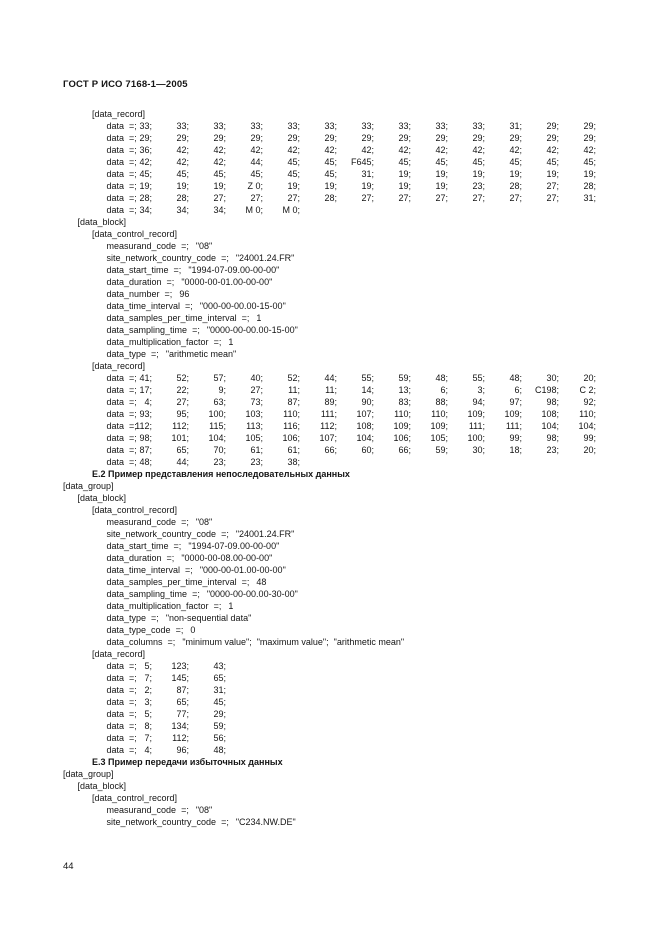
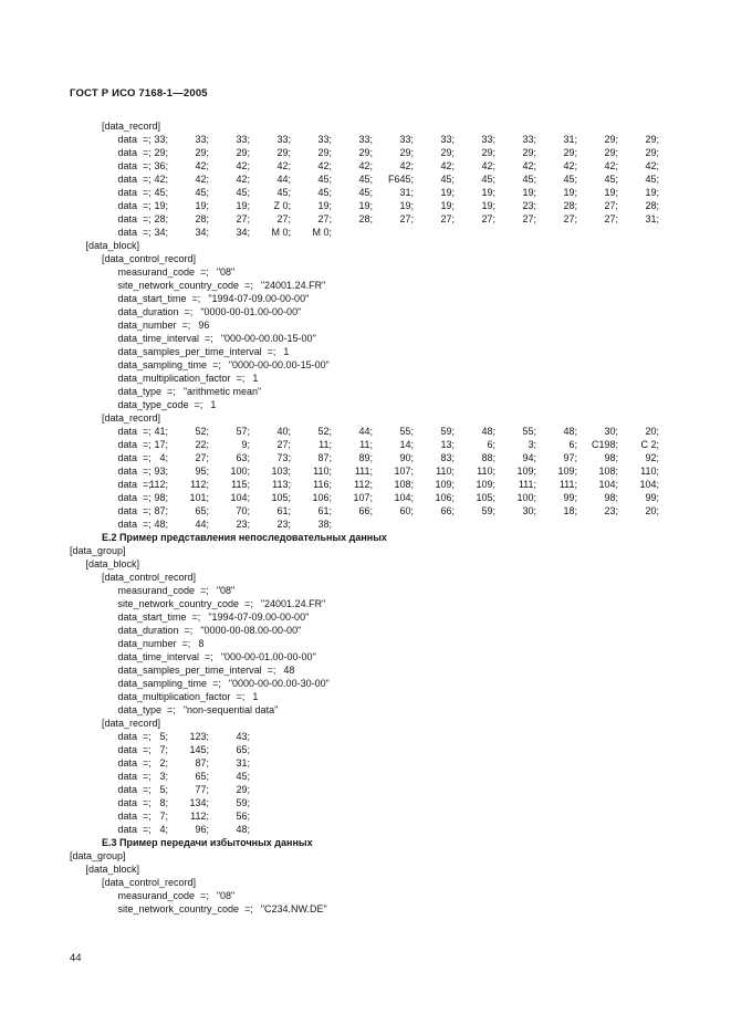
  ГОСТ Р ИСО 7168-1—2005
  [data_record]
  data =;
  33; 33; 33; 33; 33; 33; 33; 33; 33; 33; 31; 29; 29;
  data =;
  29; 29; 29; 29; 29; 29; 29; 29; 29; 29; 29; 29; 29;
  data =;
  36; 42; 42; 42; 42; 42; 42; 42; 42; 42; 42; 42; 42;
  data =;
  42; 42; 42; 44; 45; 45; F645; 45; 45; 45; 45; 45; 45;
  data =;
  45; 45; 45; 45; 45; 45; 31; 19; 19; 19; 19; 19; 19;
  data =;
  19; 19; 19; Z 0; 19; 19; 19; 19; 19; 23; 28; 27; 28;
  data =;
  28; 28; 27; 27; 27; 28; 27; 27; 27; 27; 27; 27; 31;
  data =;
  34; 34; 34; M 0; M 0;
  [data_block]
  [data_control_record]
  measurand_code =; "08"
  site_network_country_code =; "24001.24.FR"
  data_start_time =; "1994-07-09.00-00-00"
  data_duration =; "0000-00-01.00-00-00"
  data_number =; 96
  data_time_interval =; "000-00-00.00-15-00"
  data_samples_per_time_interval =; 1
  data_sampling_time =; "0000-00-00.00-15-00"
  data_multiplication_factor =; 1
  data_type =; "arithmetic mean"
+ data_type_code =; 1
  [data_record]
  data =;
  41; 52; 57; 40; 52; 44; 55; 59; 48; 55; 48; 30; 20;
  data =;
  17; 22; 9; 27; 11; 11; 14; 13; 6; 3; 6; C198; C 2;
  data =;
  4; 27; 63; 73; 87; 89; 90; 83; 88; 94; 97; 98; 92;
  data =;
  93; 95; 100; 103; 110; 111; 107; 110; 110; 109; 109; 108; 110;
  data =;
  112; 112; 115; 113; 116; 112; 108; 109; 109; 111; 111; 104; 104;
  data =;
  98; 101; 104; 105; 106; 107; 104; 106; 105; 100; 99; 98; 99;
  data =;
  87; 65; 70; 61; 61; 66; 60; 66; 59; 30; 18; 23; 20;
  data =;
  48; 44; 23; 23; 38;
  Е.2 Пример представления непоследовательных данных
  [data_group]
  [data_block]
  [data_control_record]
  measurand_code =; "08"
  site_network_country_code =; "24001.24.FR"
  data_start_time =; "1994-07-09.00-00-00"
  data_duration =; "0000-00-08.00-00-00"
+ data_number =; 8
  data_time_interval =; "000-00-01.00-00-00"
  data_samples_per_time_interval =; 48
  data_sampling_time =; "0000-00-00.00-30-00"
  data_multiplication_factor =; 1
  data_type =; "non-sequential data"
- data_type_code =; 0
- data_columns =; "minimum value"; "maximum value"; "arithmetic mean"
  [data_record]
  data =;
  5; 123; 43;
  data =;
  7; 145; 65;
  data =;
  2; 87; 31;
  data =;
  3; 65; 45;
  data =;
  5; 77; 29;
  data =;
  8; 134; 59;
  data =;
  7; 112; 56;
  data =;
  4; 96; 48;
  Е.3 Пример передачи избыточных данных
  [data_group]
  [data_block]
  [data_control_record]
  measurand_code =; "08"
  site_network_country_code =; "C234.NW.DE"
  44
